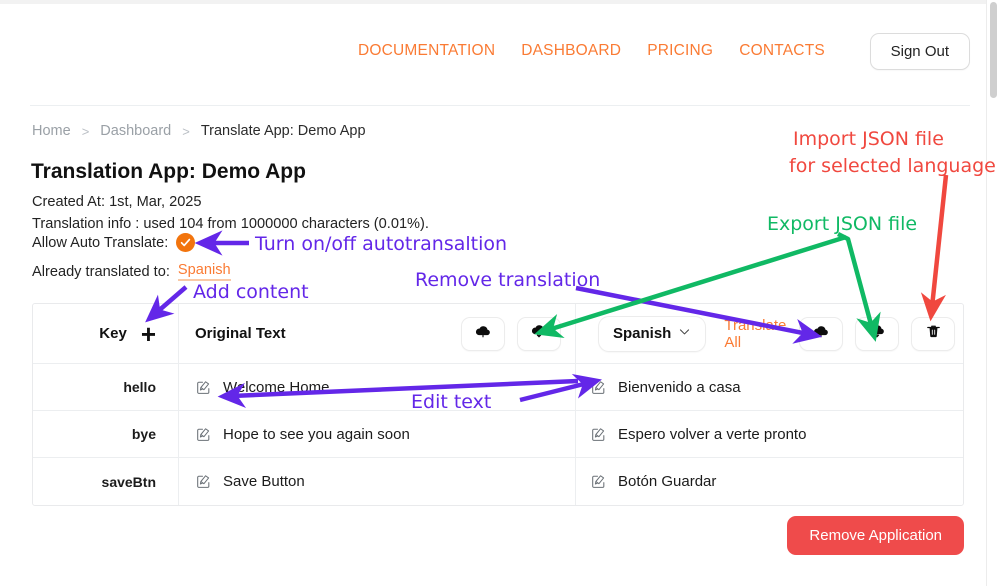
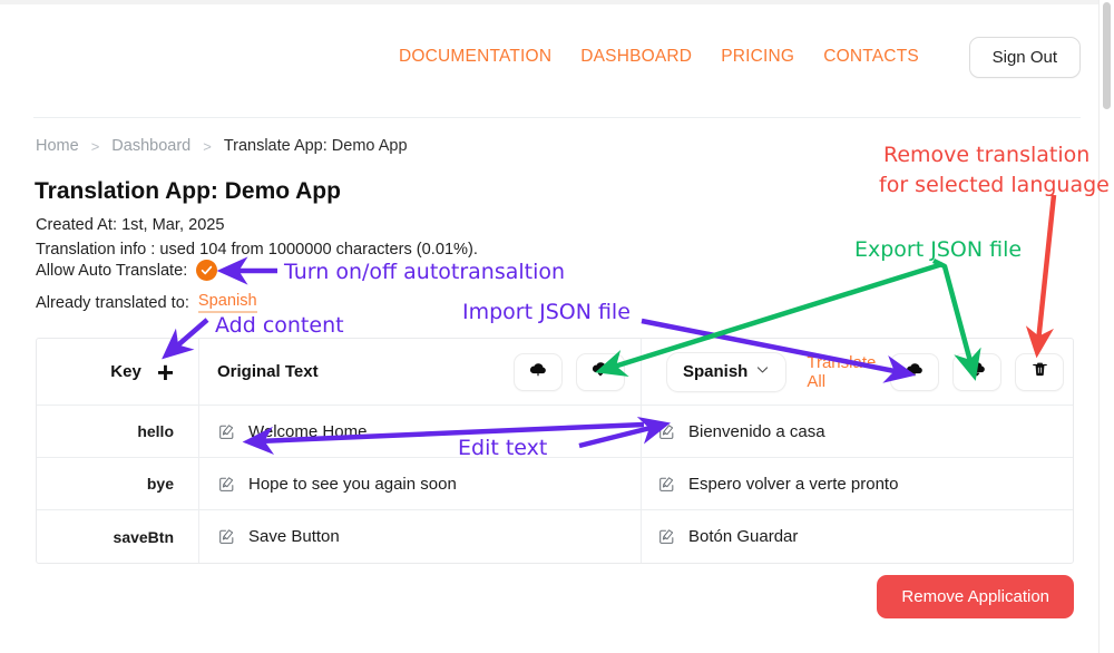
  DOCUMENTATION
  DASHBOARD
  PRICING
  CONTACTS
  Sign Out
  Home
  >
  Dashboard
  >
  Translate App: Demo App
  Translation App: Demo App
  Created At: 1st, Mar, 2025
  Translation info : used 104 from 1000000 characters (0.01%).
  Allow Auto Translate:
  Already translated to:
  Spanish
  Key
  +
  Original Text
  Spanish
  Trante All
  hello
  Welcome Home
  Bienvenido a casa
  bye
  Hope to see you again soon
  Espero volver a verte pronto
  saveBtn
  Save Button
  Botón Guardar
  Remove Application
  Turn on/off autotransaltion
  Add content
- Remove translation
+ Import JSON file
  Edit text
  Export JSON file
- Import JSON file
+ Remove translation
  for selected language
